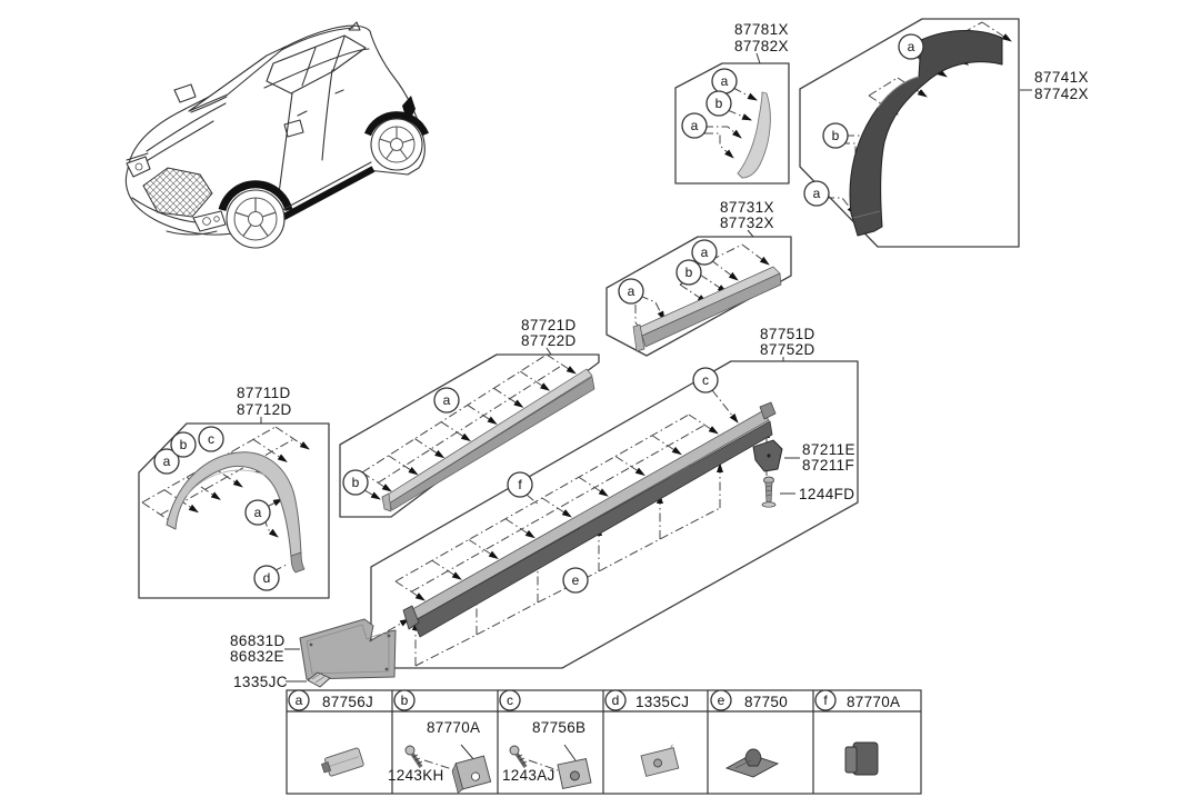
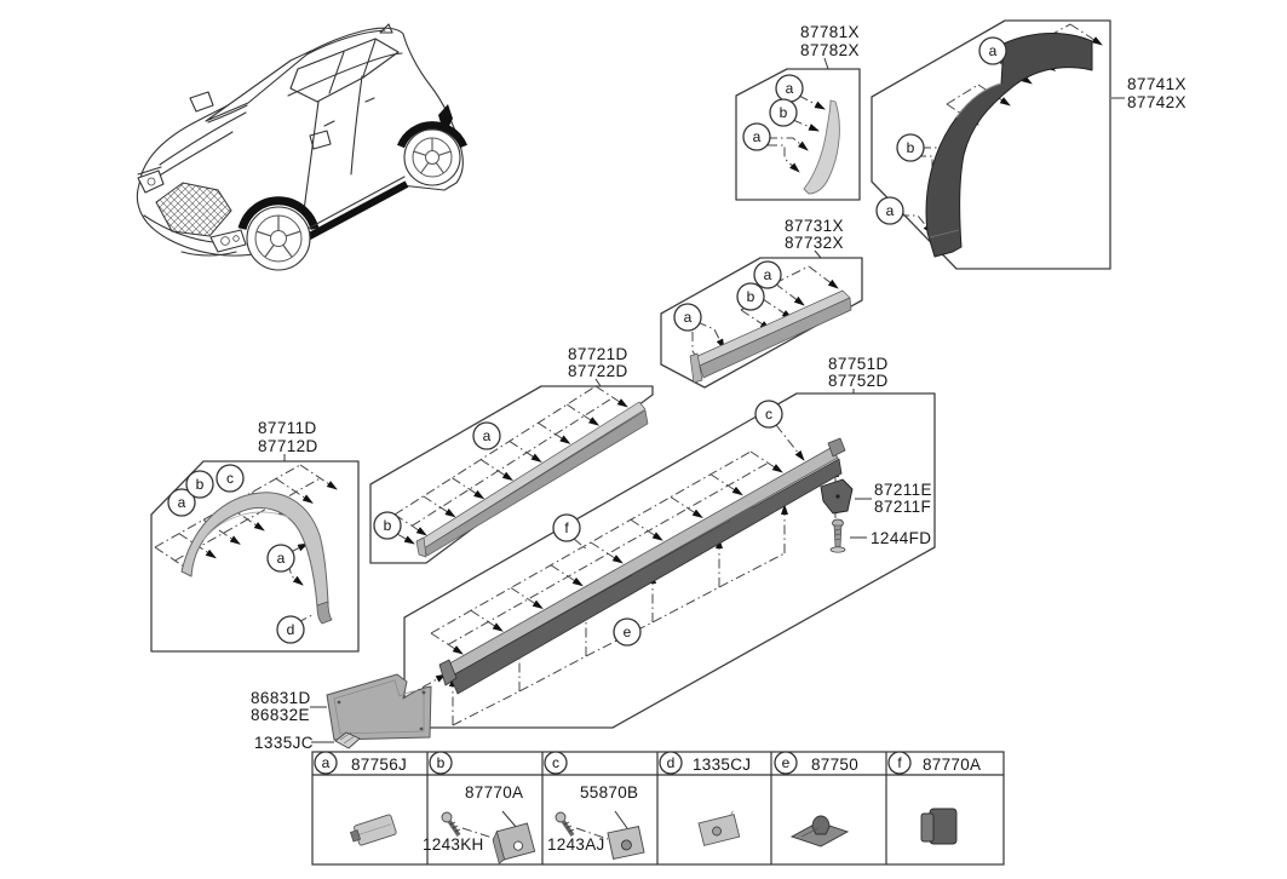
  87781X
  87782X
  87741X
  87742X
  87731X
  87732X
  87721D
  87722D
  87751D
  87752D
  87711D
  87712D
  87211E
  87211F
  1244FD
  86831D
  86832E
  1335JC
  a
  b
  a
  a
  b
  a
  a
  b
  a
  a
  b
  c
  f
  e
  a
  b
  c
  a
  d
  a
  b
  c
  d
  e
  f
  87756J
  1335CJ
  87750
  87770A
  87770A
  1243KH
- 87756B
+ 55870B
  1243AJ
